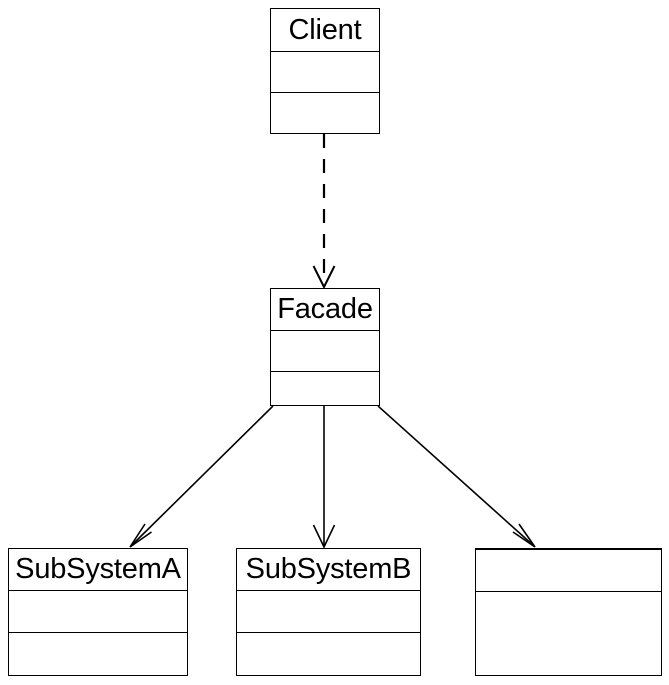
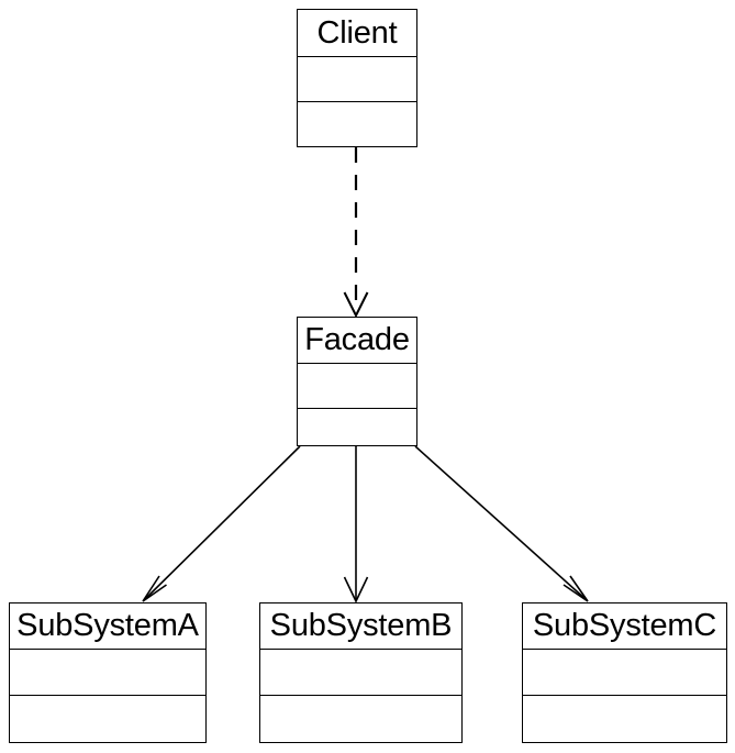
  Client
  Facade
  SubSystemA
  SubSystemB
+ SubSystemC
